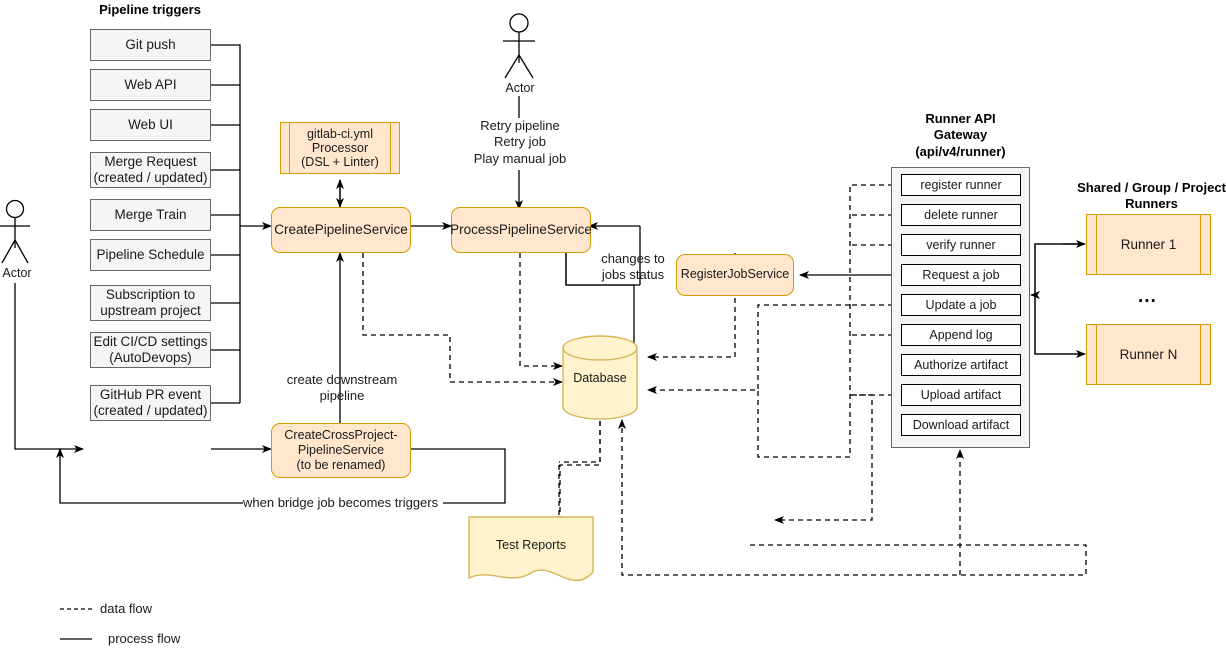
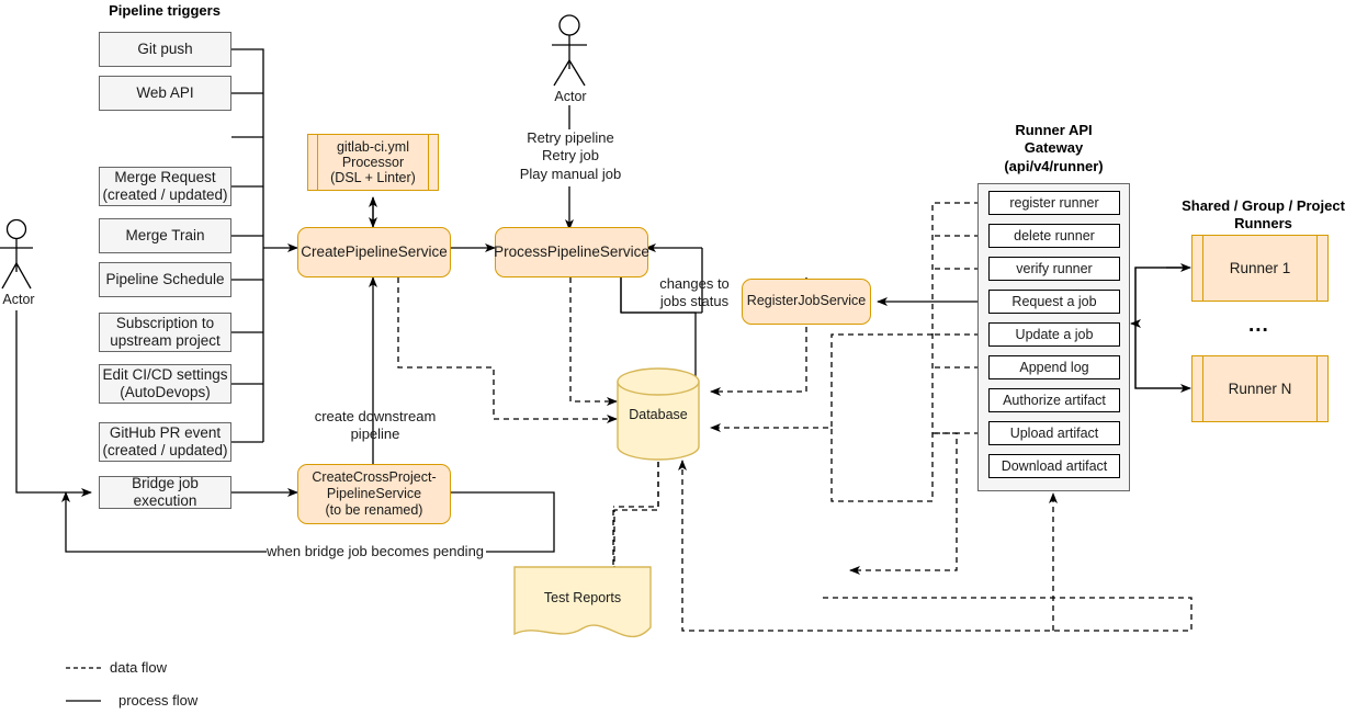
  Pipeline triggers
  Git push
  Web API
- Web UI
  Merge Request
  (created / updated)
  Merge Train
  Pipeline Schedule
  Subscription to
  upstream project
  Edit CI/CD settings
  (AutoDevops)
  GitHub PR event
  (created / updated)
+ Bridge job execution
  Actor
  Actor
  gitlab-ci.yml
  Processor
  (DSL + Linter)
  CreatePipelineService
  ProcessPipelineService
  RegisterJobService
  CreateCrossProject-
  PipelineService
  (to be renamed)
  Database
  Test Reports
  Runner API
  Gateway
  (api/v4/runner)
  register runner
  delete runner
  verify runner
  Request a job
  Update a job
  Append log
  Authorize artifact
  Upload artifact
  Download artifact
  Shared / Group / Project
  Runners
  Runner 1
  ...
  Runner N
  Retry pipeline
  Retry job
  Play manual job
  changes to
  jobs status
  create downstream
  pipeline
- when bridge job becomes triggers
+ when bridge job becomes pending
  data flow
  process flow
